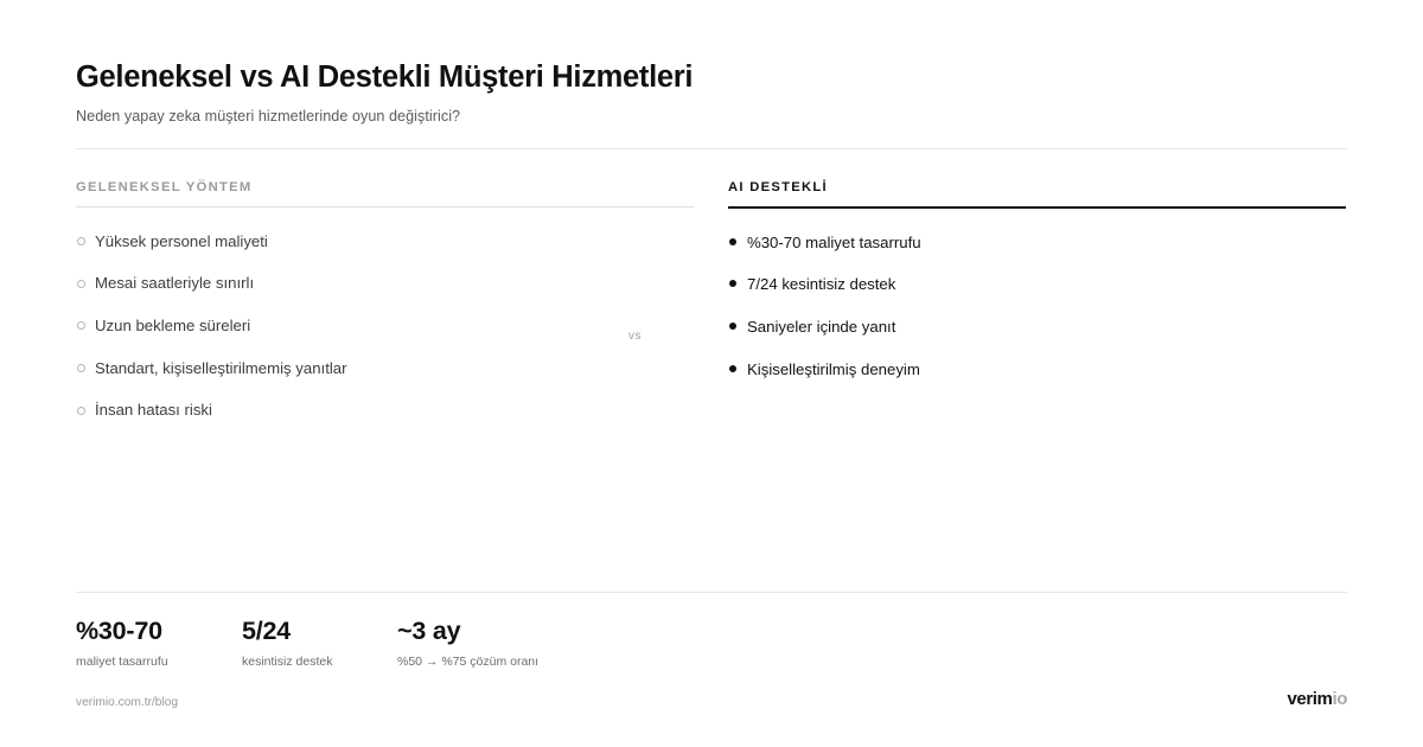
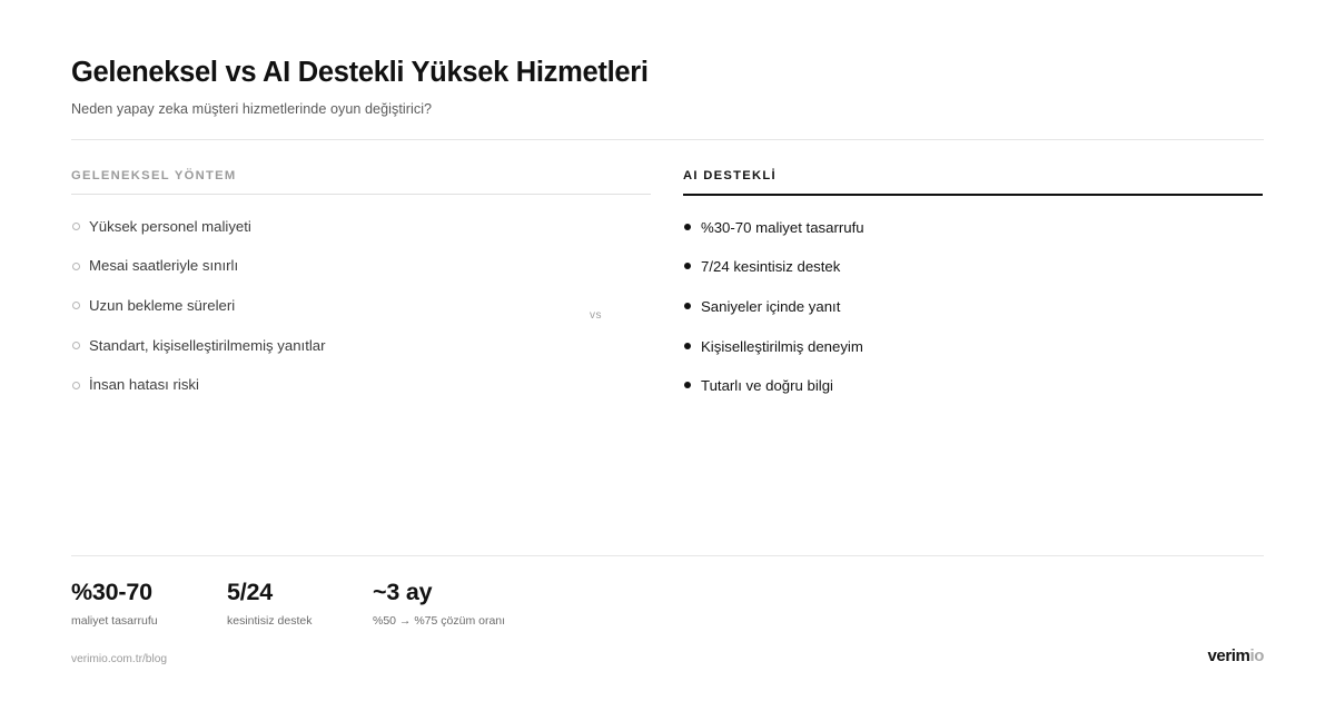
- Geleneksel vs AI Destekli Müşteri Hizmetleri
+ Geleneksel vs AI Destekli Yüksek Hizmetleri
  Neden yapay zeka müşteri hizmetlerinde oyun değiştirici?
  GELENEKSEL YÖNTEM
  Yüksek personel maliyeti
  Mesai saatleriyle sınırlı
  Uzun bekleme süreleri
  Standart, kişiselleştirilmemiş yanıtlar
  İnsan hatası riski
  AI DESTEKLİ
  %30-70 maliyet tasarrufu
  7/24 kesintisiz destek
  Saniyeler içinde yanıt
  Kişiselleştirilmiş deneyim
+ Tutarlı ve doğru bilgi
  vs
  %30-70
  maliyet tasarrufu
  5/24
  kesintisiz destek
  ~3 ay
  %50 → %75 çözüm oranı
  verimio.com.tr/blog
  verimio
